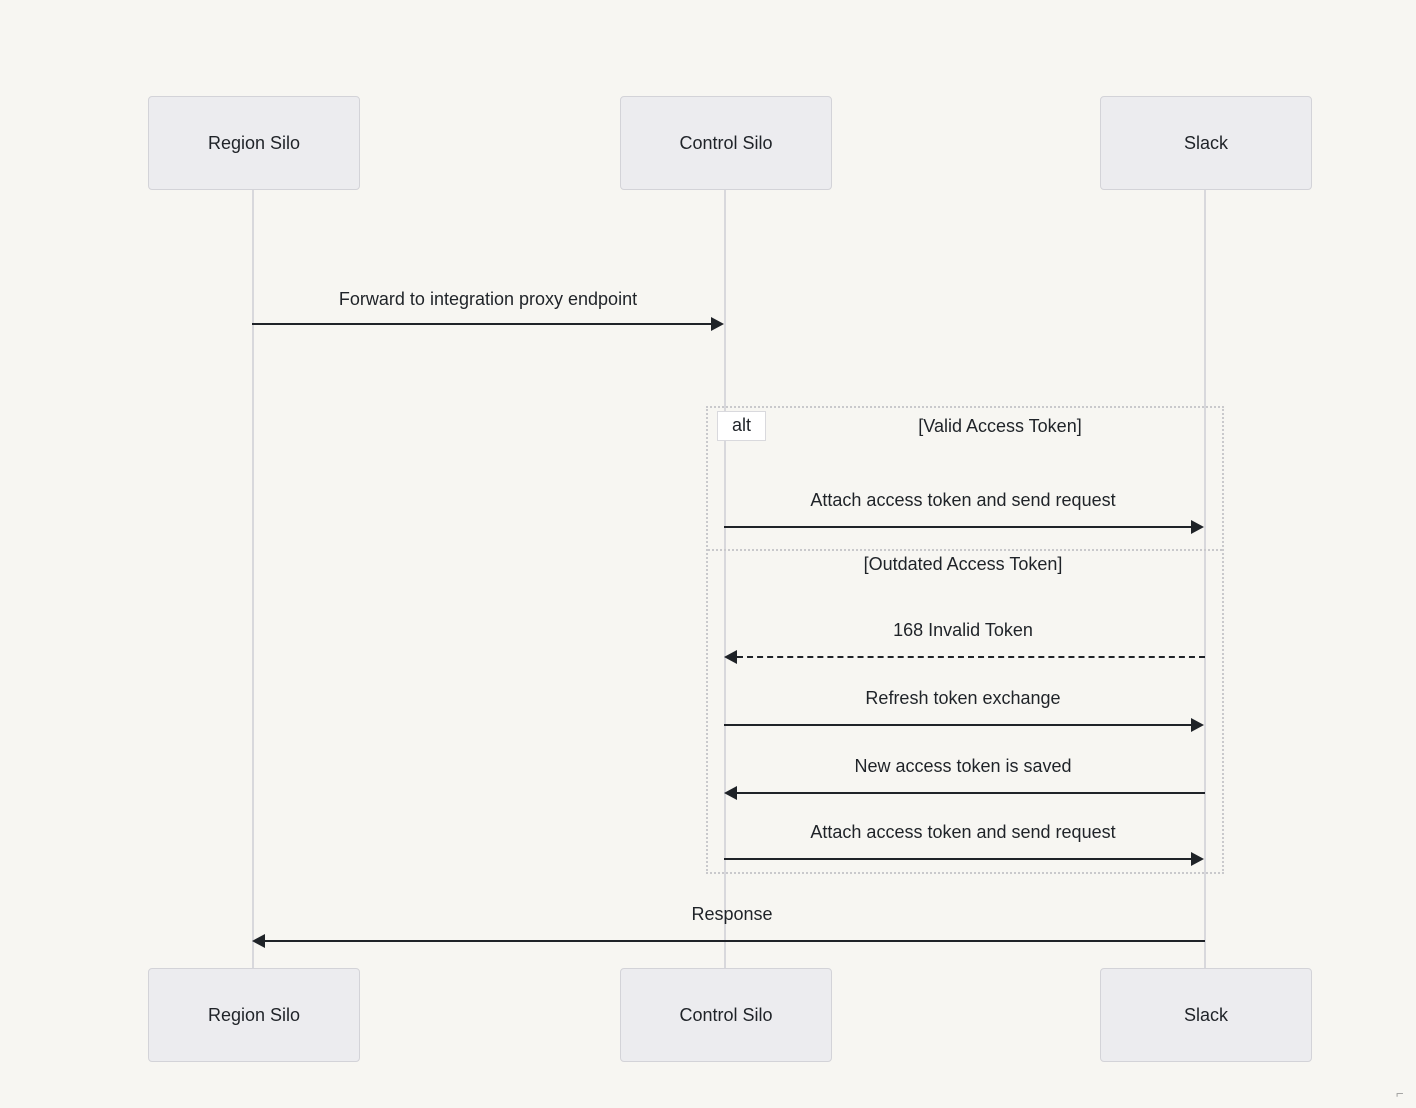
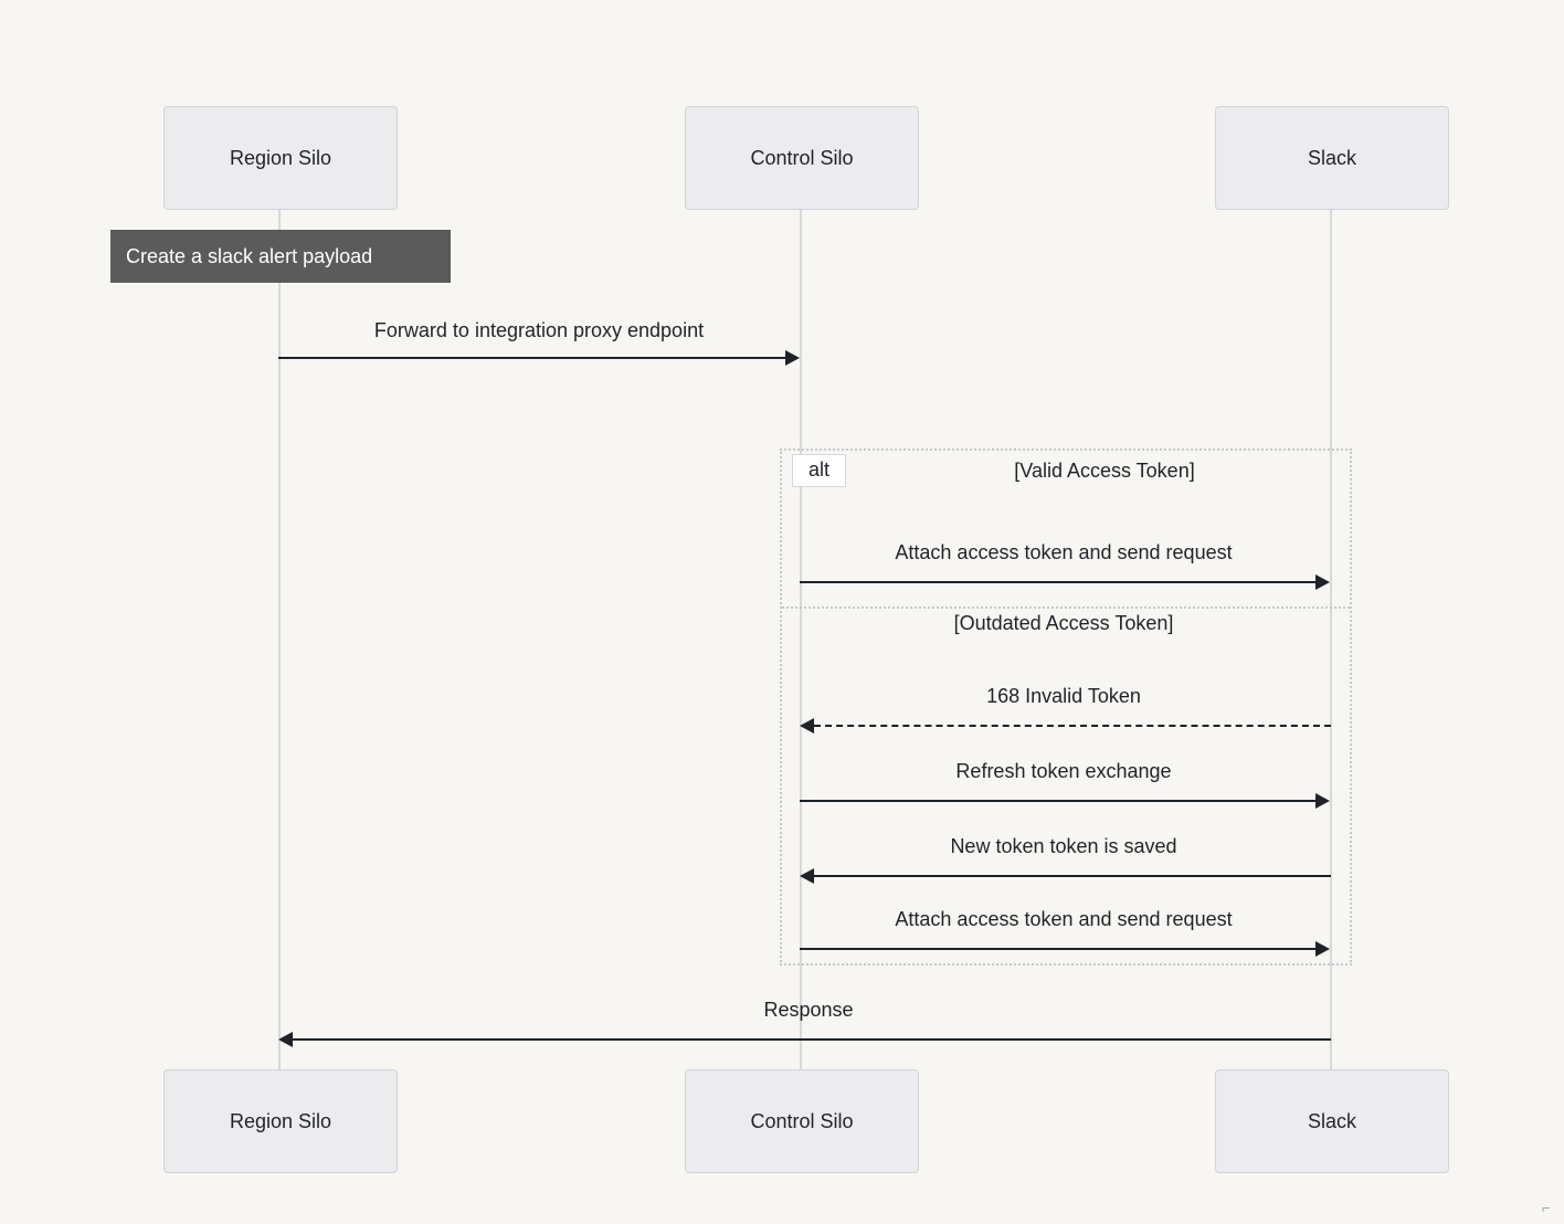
  Region Silo
  Control Silo
  Slack
+ Create a slack alert payload
  Forward to integration proxy endpoint
  alt
  [Valid Access Token]
  Attach access token and send request
  [Outdated Access Token]
  168 Invalid Token
  Refresh token exchange
- New access token is saved
+ New token token is saved
  Attach access token and send request
  Response
  Region Silo
  Control Silo
  Slack
  ⌐
